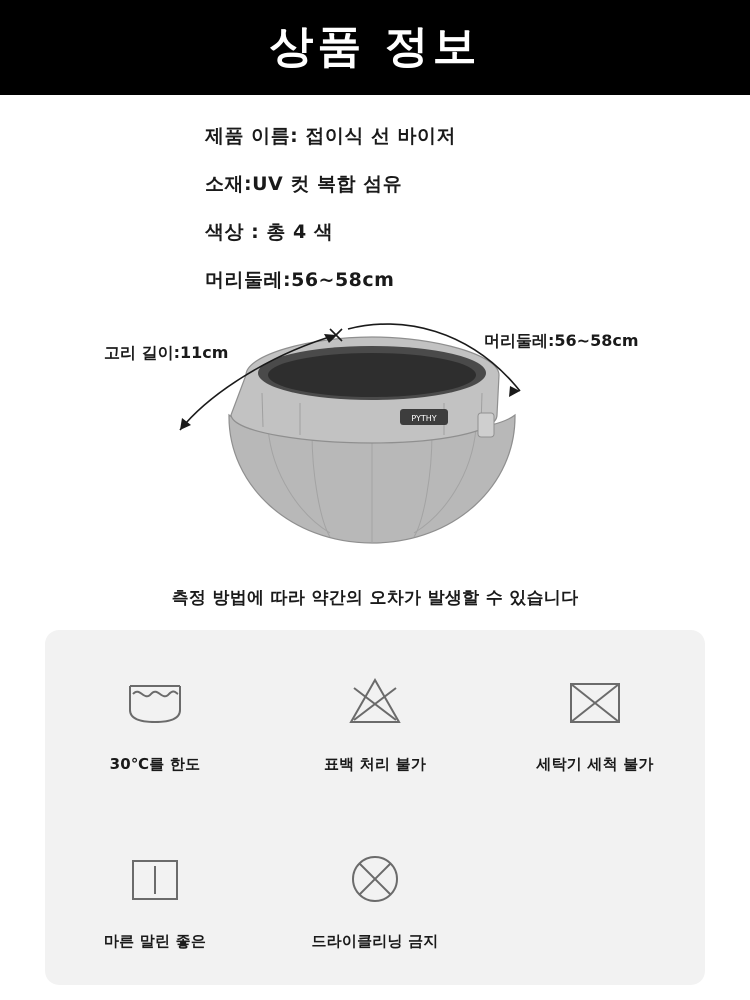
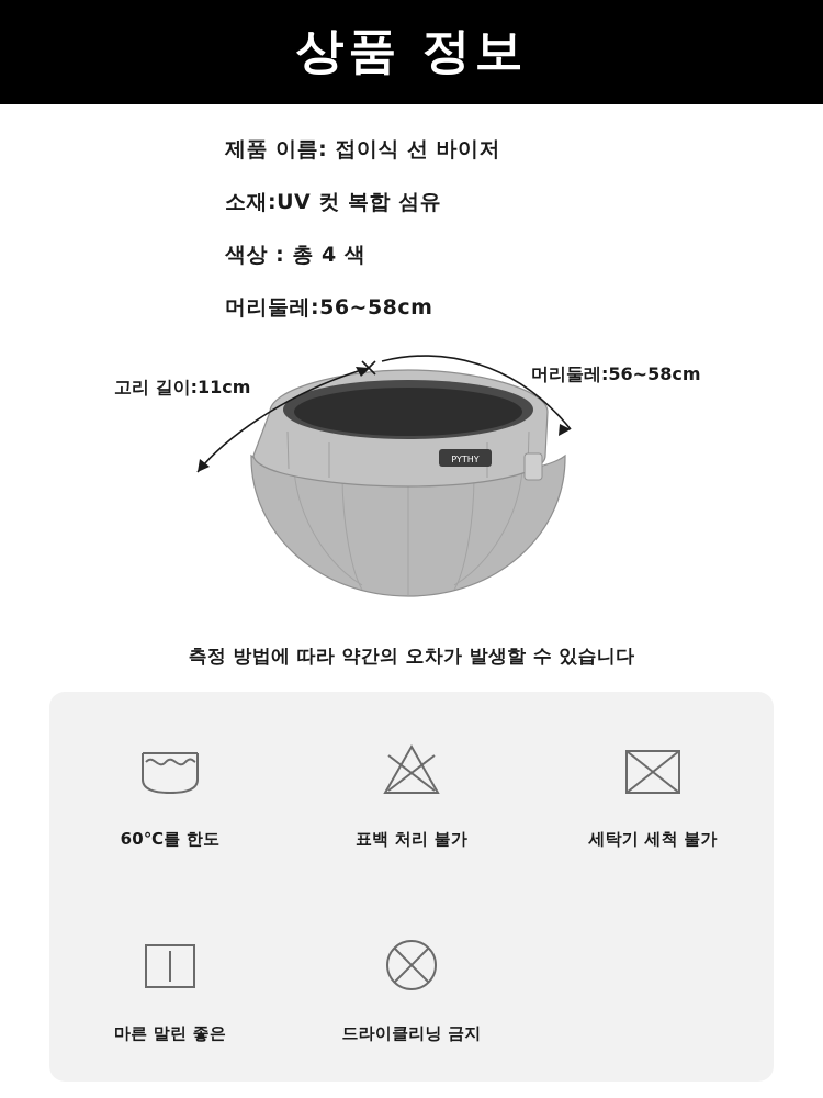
  상품 정보
  제품 이름: 접이식 선 바이저
  소재:UV 컷 복합 섬유
  색상 : 총 4 색
  머리둘레:56~58cm
  PYTHY
  고리 길이:11cm
  머리둘레:56~58cm
  측정 방법에 따라 약간의 오차가 발생할 수 있습니다
- 30℃를 한도
+ 60℃를 한도
  표백 처리 불가
  세탁기 세척 불가
  마른 말린 좋은
  드라이클리닝 금지
